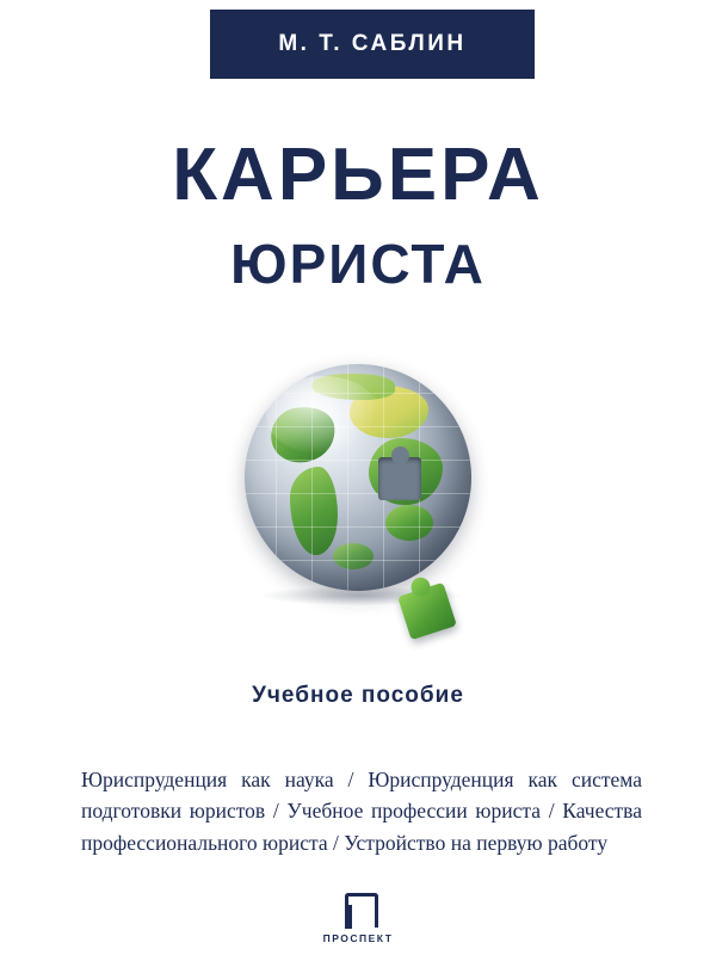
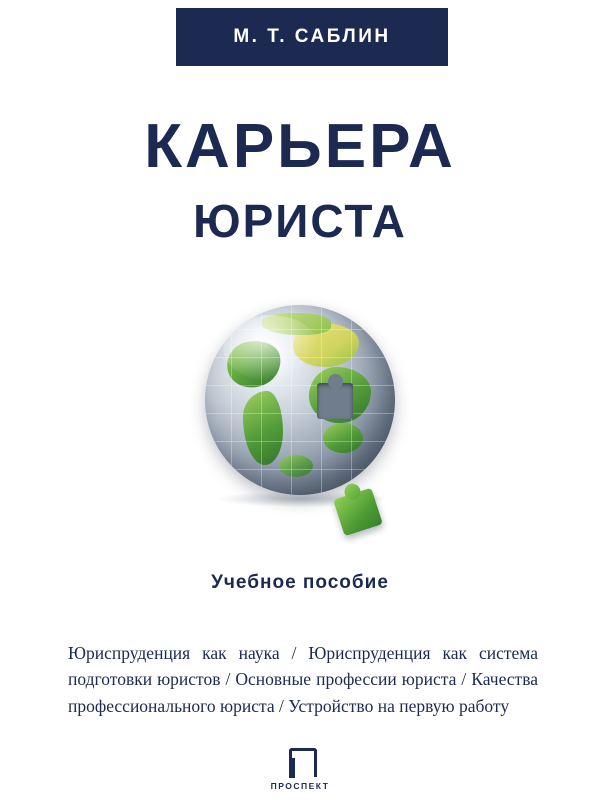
  М. Т. САБЛИН
  КАРЬЕРА
  ЮРИСТА
  Учебное пособие
- Юриспруденция как наука / Юриспруденция как система подготовки юристов / Учебное профессии юриста / Качества профессионального юриста / Устройство на первую работу
+ Юриспруденция как наука / Юриспруденция как система подготовки юристов / Основные профессии юриста / Качества профессионального юриста / Устройство на первую работу
  ПРОСПЕКТ
